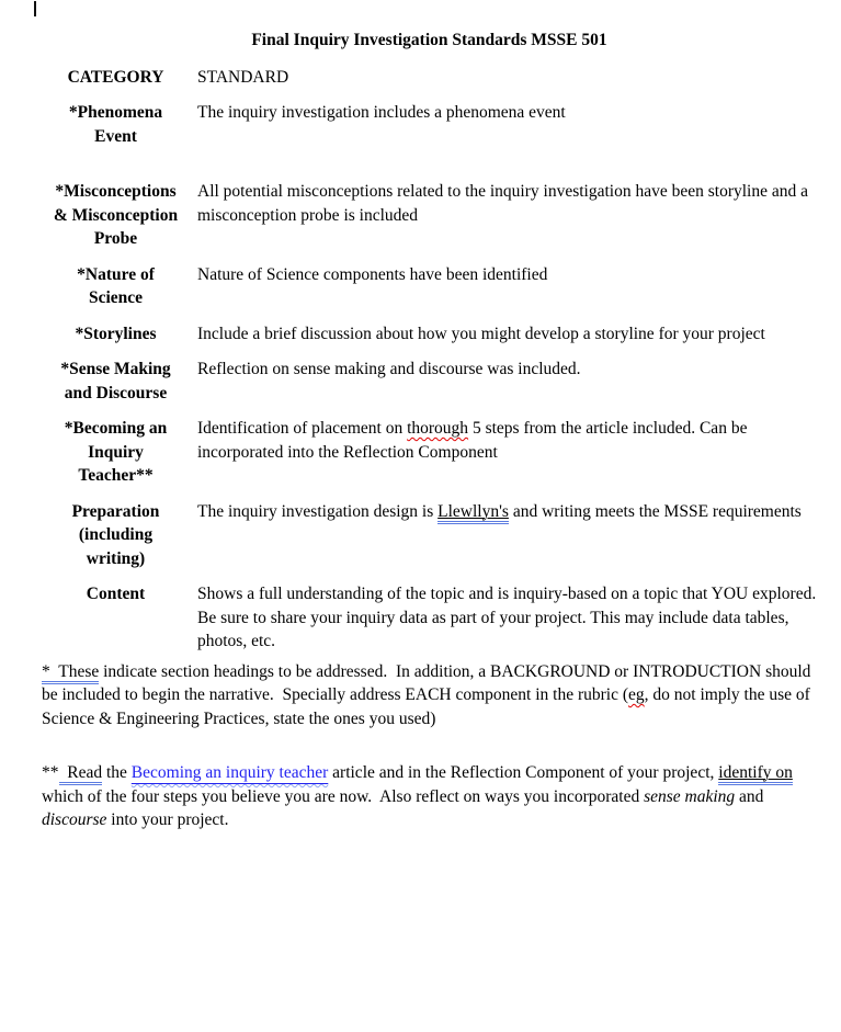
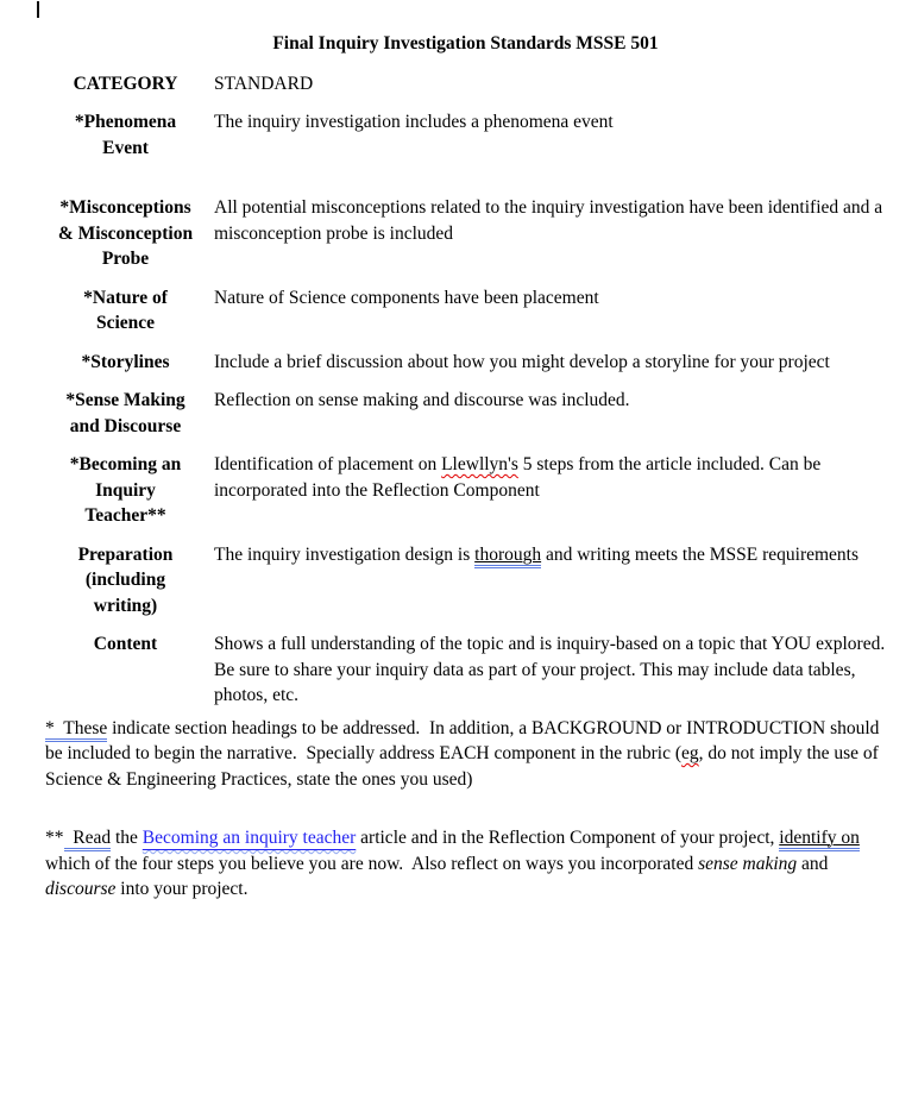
  Final Inquiry Investigation Standards MSSE 501
  CATEGORY
  STANDARD
  *Phenomena
  Event
  The inquiry investigation includes a phenomena event
  *Misconceptions
  & Misconception
  Probe
- All potential misconceptions related to the inquiry investigation have been storyline and a misconception probe is included
+ All potential misconceptions related to the inquiry investigation have been identified and a misconception probe is included
  *Nature of
  Science
- Nature of Science components have been identified
+ Nature of Science components have been placement
  *Storylines
  Include a brief discussion about how you might develop a storyline for your project
  *Sense Making
  and Discourse
  Reflection on sense making and discourse was included.
  *Becoming an
  Inquiry
  Teacher**
- Identification of placement on thorough 5 steps from the article included. Can be incorporated into the Reflection Component
+ Identification of placement on Llewllyn's 5 steps from the article included. Can be incorporated into the Reflection Component
  Preparation
  (including
  writing)
- The inquiry investigation design is Llewllyn's and writing meets the MSSE requirements
+ The inquiry investigation design is thorough and writing meets the MSSE requirements
  Content
  Shows a full understanding of the topic and is inquiry-based on a topic that YOU explored. Be sure to share your inquiry data as part of your project. This may include data tables, photos, etc.
  * These indicate section headings to be addressed. In addition, a BACKGROUND or INTRODUCTION should be included to begin the narrative. Specially address EACH component in the rubric (eg, do not imply the use of Science & Engineering Practices, state the ones you used)
  ** Read the Becoming an inquiry teacher article and in the Reflection Component of your project, identify on which of the four steps you believe you are now. Also reflect on ways you incorporated sense making and discourse into your project.
